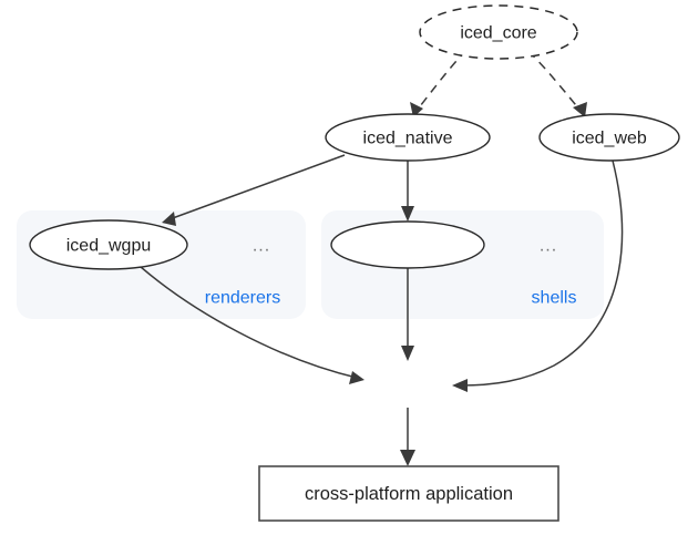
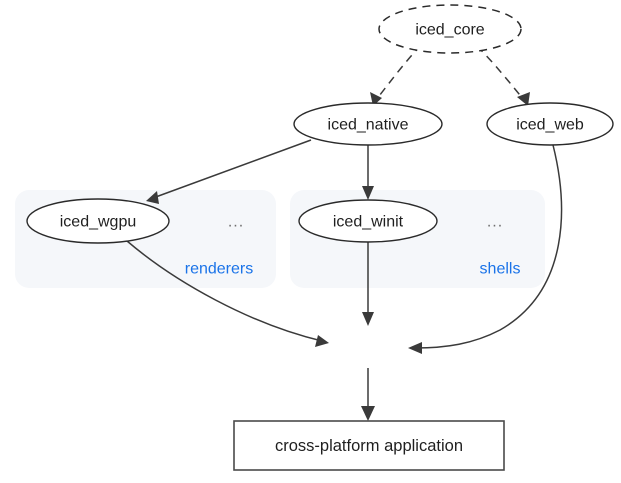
  ...
  renderers
  ...
  shells
  iced_core
  iced_native
  iced_web
  iced_wgpu
+ iced_winit
  cross-platform application
